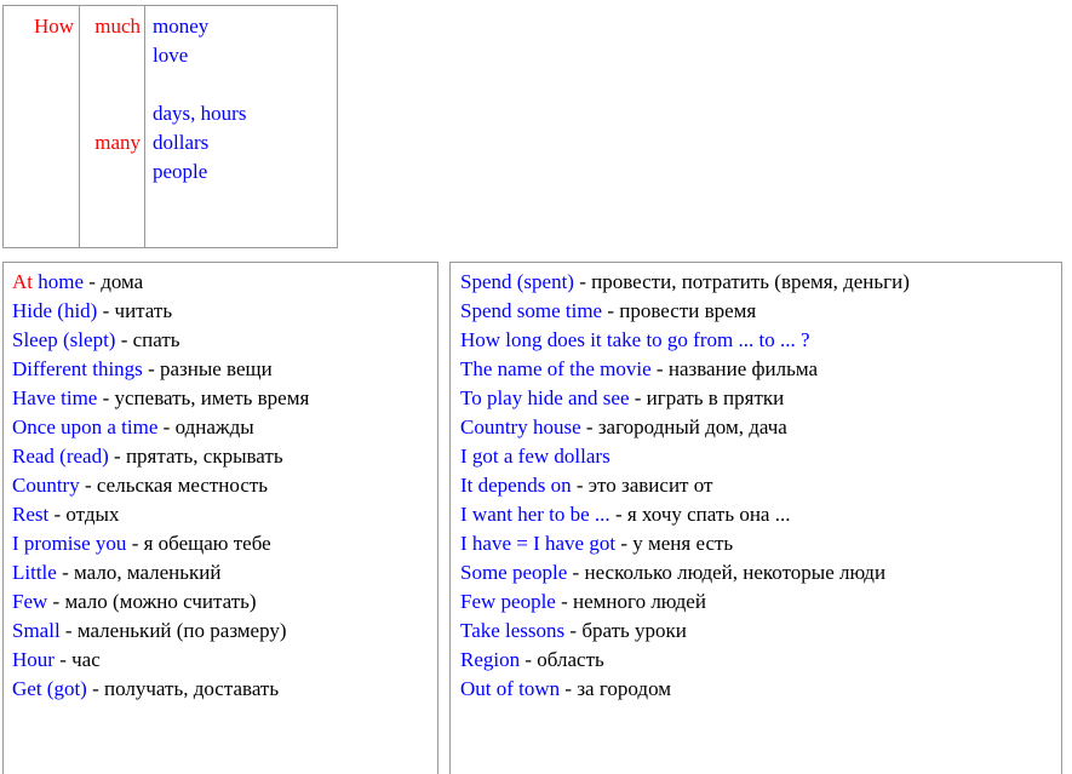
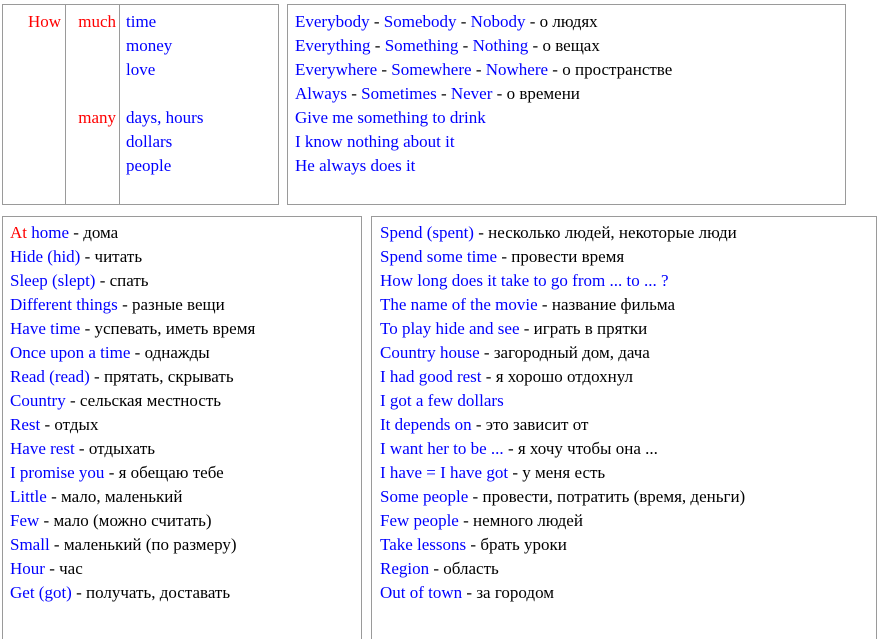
  How
  much
  many
+ time
  money
  love
  days, hours
  dollars
  people
+ Everybody - Somebody - Nobody - о людях
+ Everything - Something - Nothing - о вещах
+ Everywhere - Somewhere - Nowhere - о пространстве
+ Always - Sometimes - Never - о времени
+ Give me something to drink
+ I know nothing about it
+ He always does it
  At home - дома
  Hide (hid) - читать
  Sleep (slept) - спать
  Different things - разные вещи
  Have time - успевать, иметь время
  Once upon a time - однажды
  Read (read) - прятать, скрывать
  Country - сельская местность
  Rest - отдых
+ Have rest - отдыхать
  I promise you - я обещаю тебе
  Little - мало, маленький
  Few - мало (можно считать)
  Small - маленький (по размеру)
  Hour - час
  Get (got) - получать, доставать
- Spend (spent) - провести, потратить (время, деньги)
+ Spend (spent) - несколько людей, некоторые люди
  Spend some time - провести время
  How long does it take to go from ... to ... ?
  The name of the movie - название фильма
  To play hide and see - играть в прятки
  Country house - загородный дом, дача
+ I had good rest - я хорошо отдохнул
  I got a few dollars
  It depends on - это зависит от
- I want her to be ... - я хочу спать она ...
+ I want her to be ... - я хочу чтобы она ...
  I have = I have got - у меня есть
- Some people - несколько людей, некоторые люди
+ Some people - провести, потратить (время, деньги)
  Few people - немного людей
  Take lessons - брать уроки
  Region - область
  Out of town - за городом
